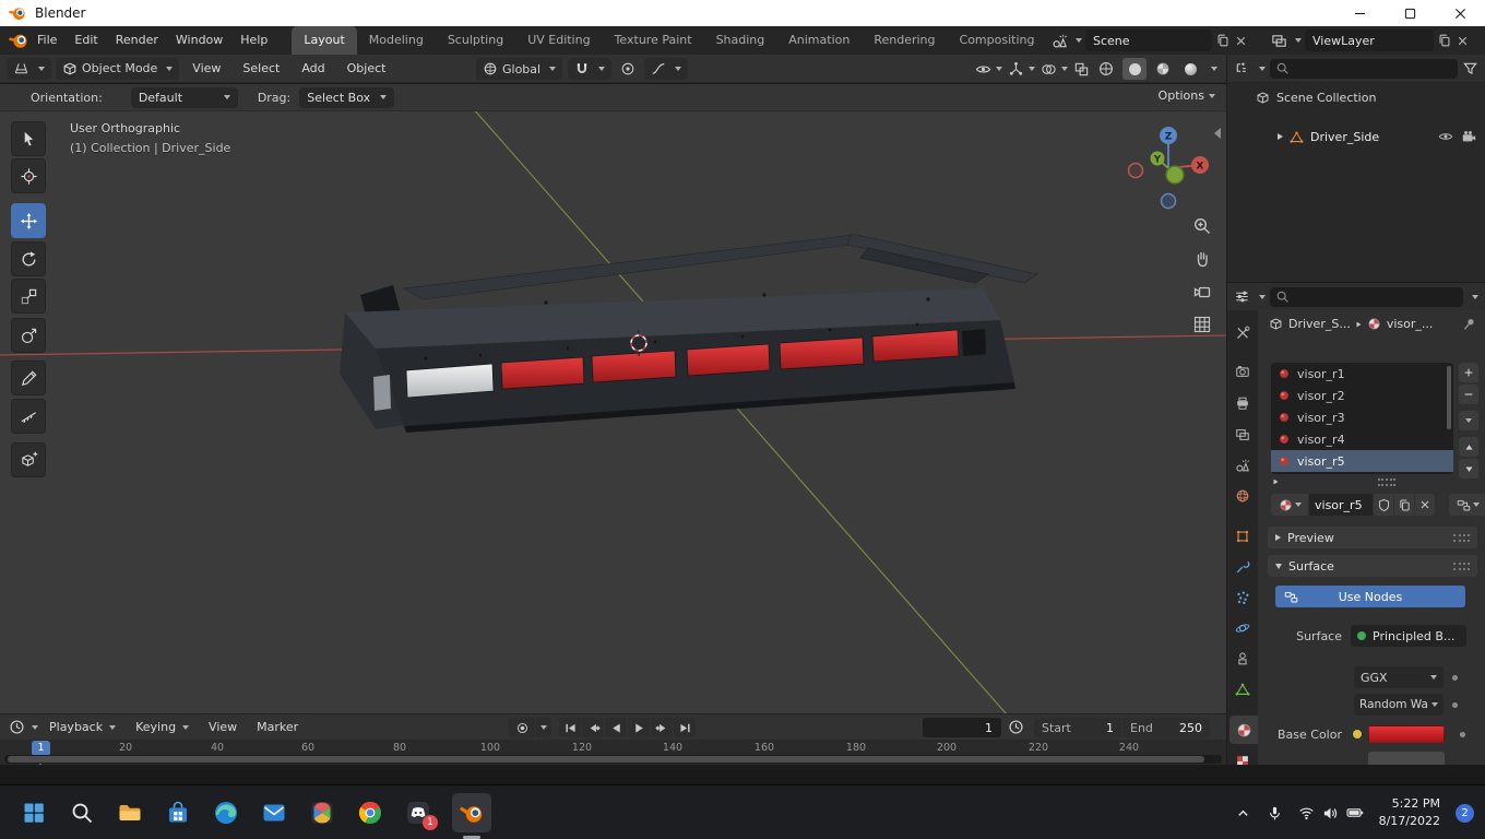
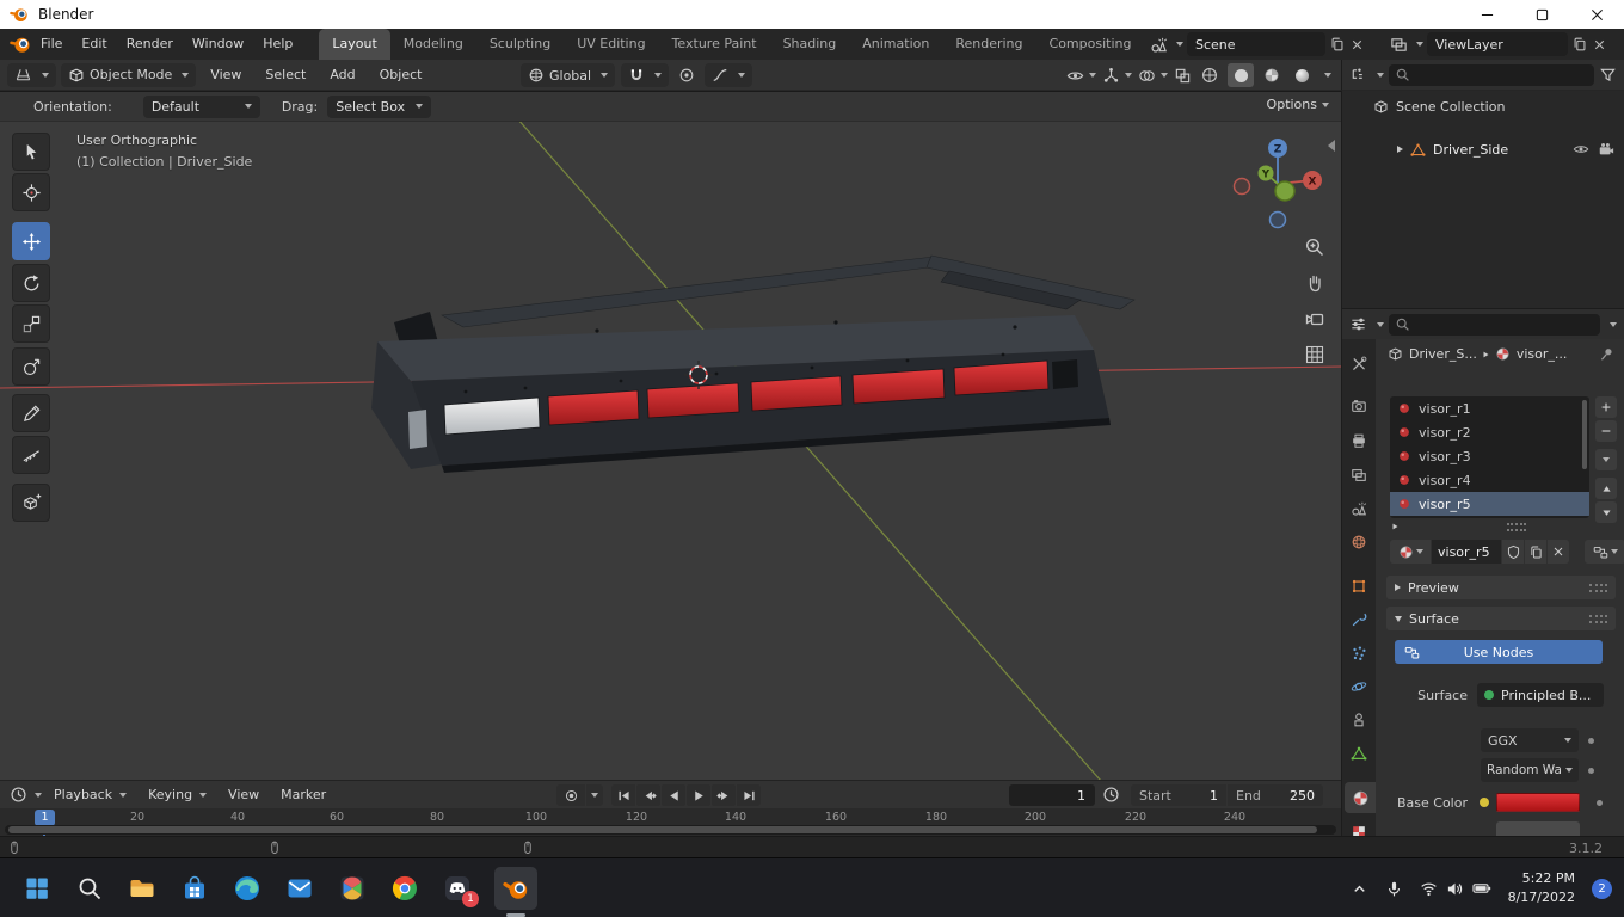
  Blender
  File
  Edit
  Render
  Window
  Help
  Layout
  Modeling
  Sculpting
  UV Editing
  Texture Paint
  Shading
  Animation
  Rendering
  Compositing
  Scene
  ViewLayer
  Object Mode
  View
  Select
  Add
  Object
  Global
  Orientation:
  Default
  Drag:
  Select Box
  Options
  User Orthographic
  (1) Collection | Driver_Side
  Z
  X
  Y
  Scene Collection
  Driver_Side
  Driver_S...
  visor_...
  visor_r1
  visor_r2
  visor_r3
  visor_r4
  visor_r5
  visor_r5
  Preview
  Surface
  Use Nodes
  Surface
  Principled B...
  GGX
  Random Wa
  Base Color
  Playback
  Keying
  View
  Marker
  1
  Start
  1
  End
  250
  20
  40
  60
  80
  100
  120
  140
  160
  180
  200
  220
  240
  1
+ 3.1.2
  1
  5:22 PM
  8/17/2022
  2
